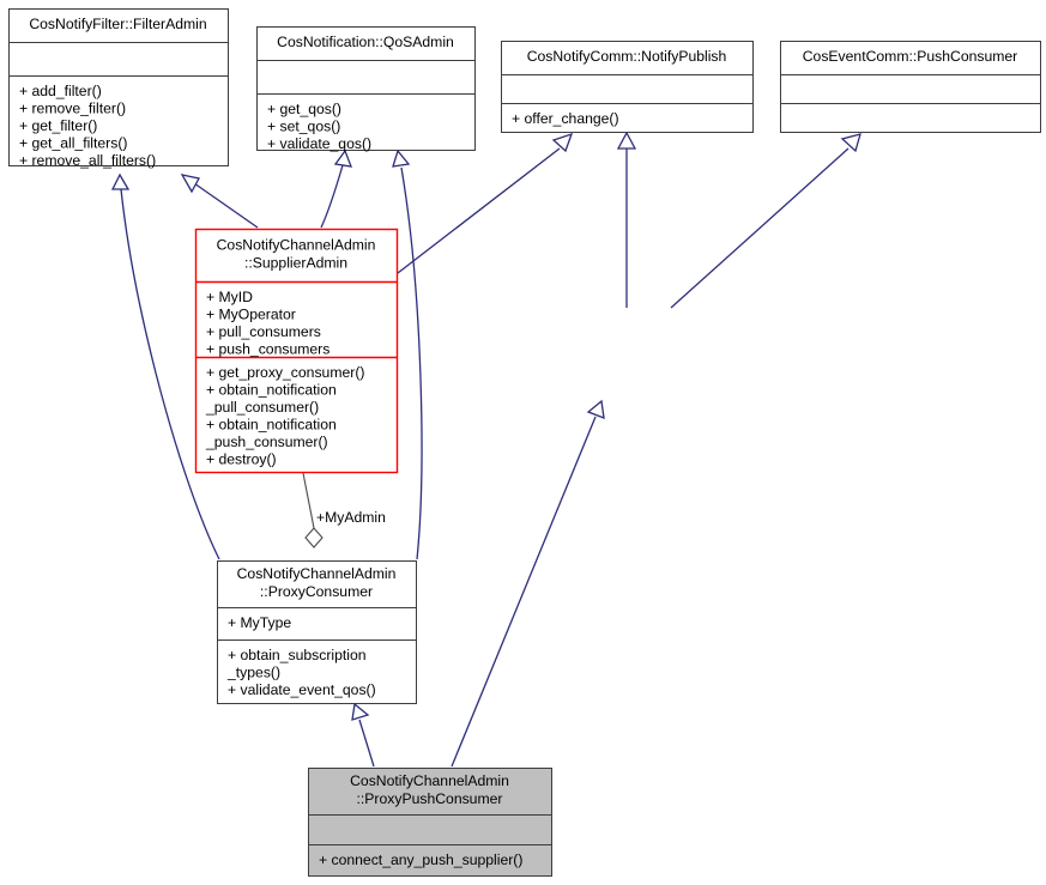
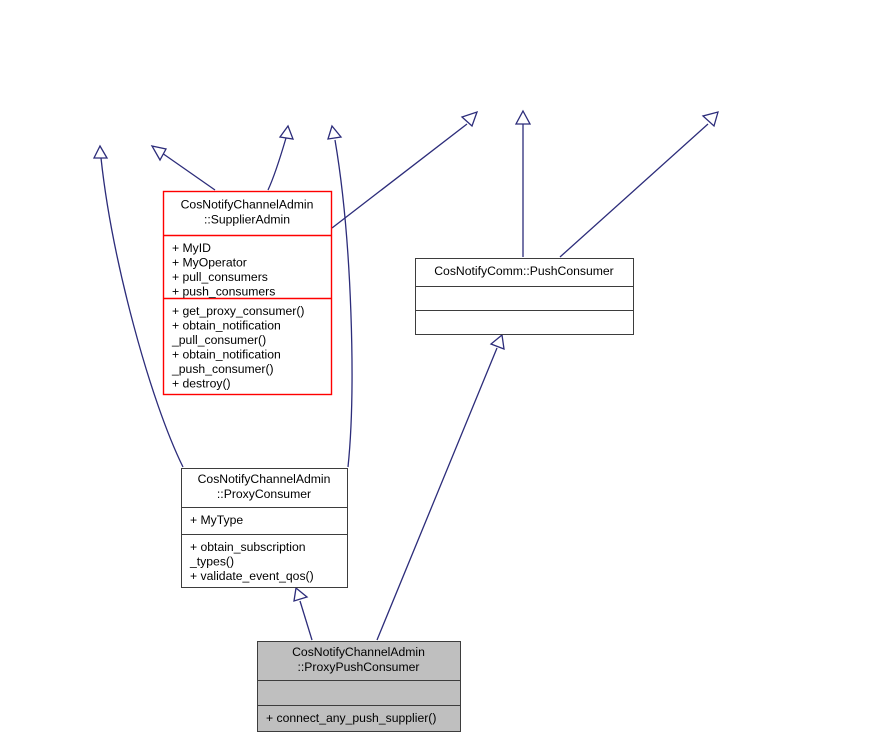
- +MyAdmin
- CosNotifyFilter::FilterAdmin
- + add_filter()
- + remove_filter()
- + get_filter()
- + get_all_filters()
- + remove_all_filters()
- CosNotification::QoSAdmin
- + get_qos()
- + set_qos()
- + validate_qos()
- CosNotifyComm::NotifyPublish
- + offer_change()
- CosEventComm::PushConsumer
  CosNotifyChannelAdmin
  ::SupplierAdmin
  + MyID
  + MyOperator
  + pull_consumers
  + push_consumers
  + get_proxy_consumer()
  + obtain_notification
  _pull_consumer()
  + obtain_notification
  _push_consumer()
  + destroy()
+ CosNotifyComm::PushConsumer
  CosNotifyChannelAdmin
  ::ProxyConsumer
  + MyType
  + obtain_subscription
  _types()
  + validate_event_qos()
  CosNotifyChannelAdmin
  ::ProxyPushConsumer
  + connect_any_push_supplier()
